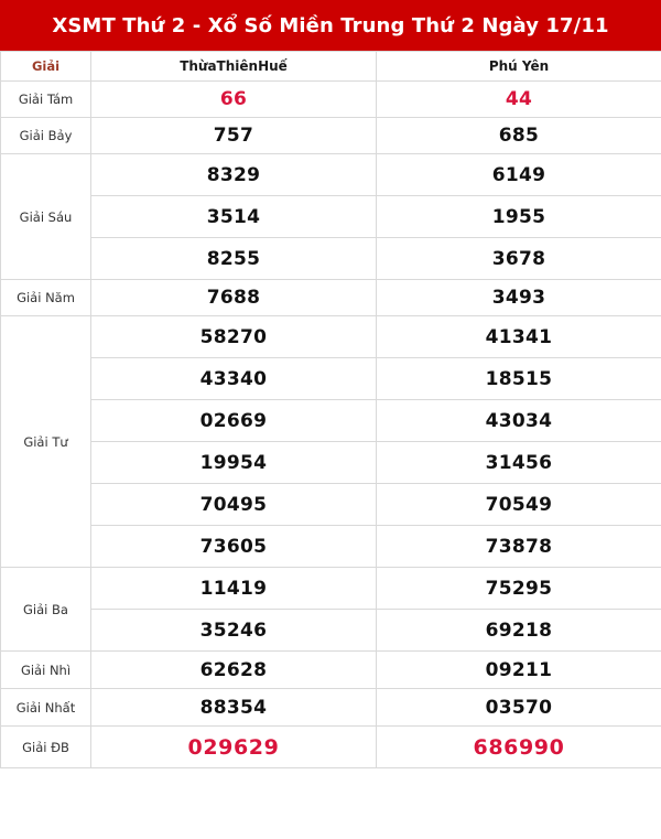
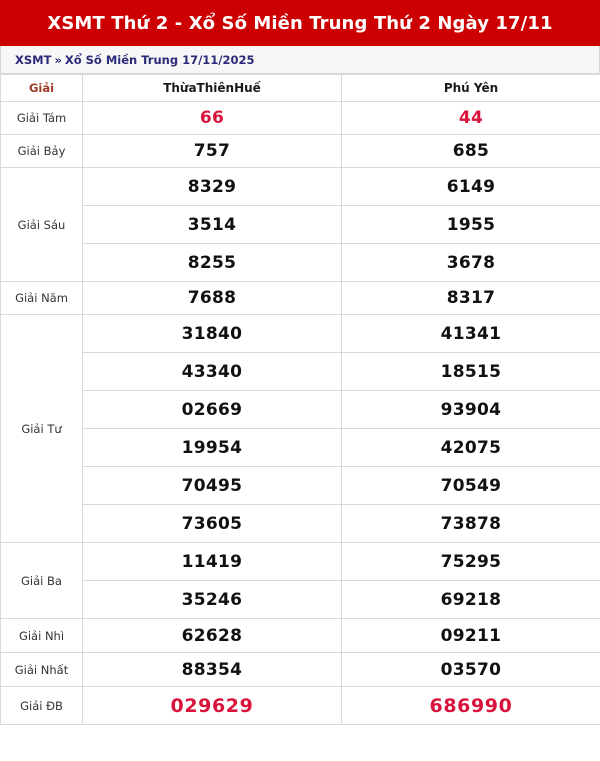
  XSMT Thứ 2 - Xổ Số Miền Trung Thứ 2 Ngày 17/11
+ XSMT
+ »
+ Xổ Số Miền Trung 17/11/2025
  Giải	ThừaThiênHuế	Phú Yên
  Giải Tám	66	44
  Giải Bảy	757	685
  Giải Sáu	8329	6149
  3514	1955
  8255	3678
- Giải Năm	7688	3493
+ Giải Năm	7688	8317
- Giải Tư	58270	41341
+ Giải Tư	31840	41341
  43340	18515
- 02669	43034
+ 02669	93904
- 19954	31456
+ 19954	42075
  70495	70549
  73605	73878
  Giải Ba	11419	75295
  35246	69218
  Giải Nhì	62628	09211
  Giải Nhất	88354	03570
  Giải ĐB	029629	686990
